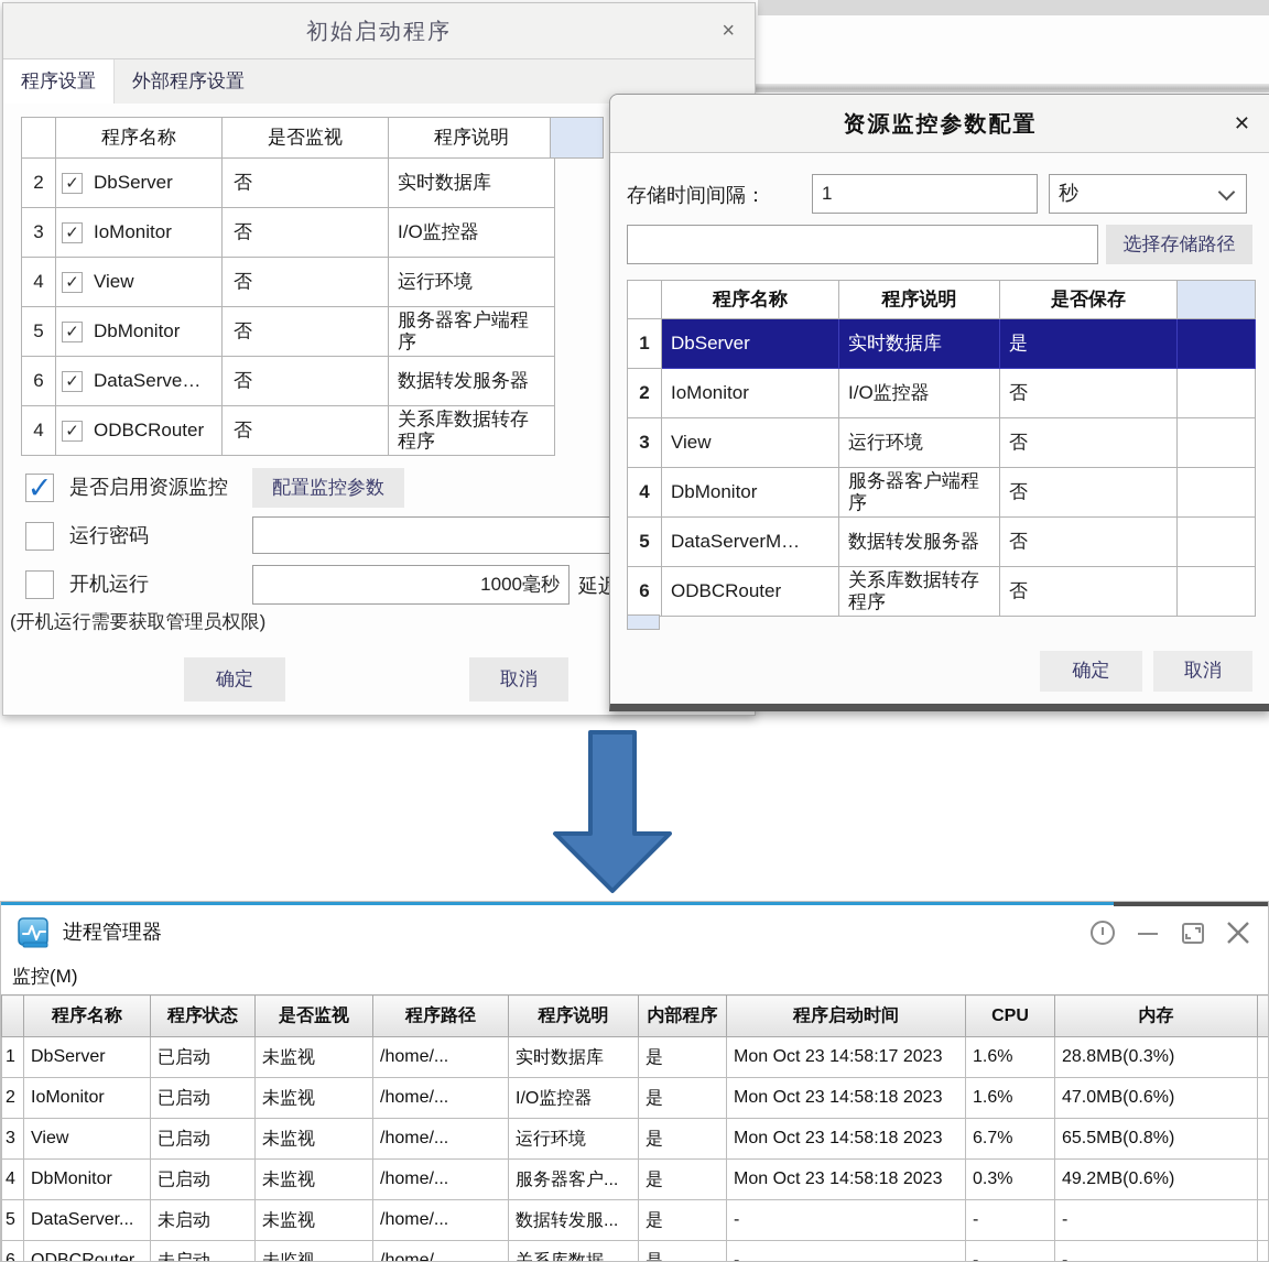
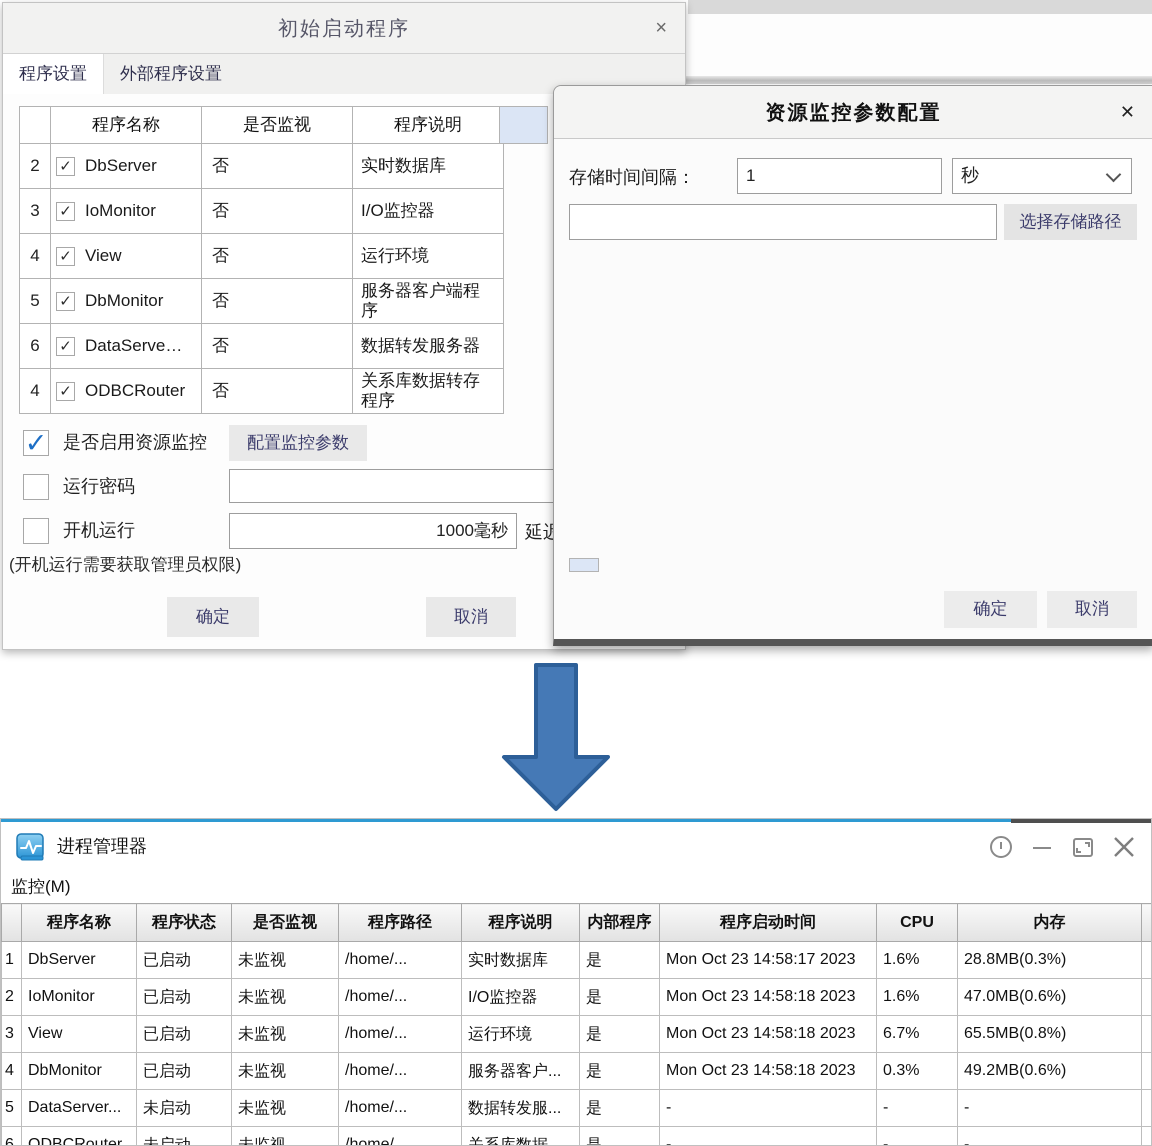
  初始启动程序
  ×
  程序设置
  外部程序设置
  	程序名称	是否监视	程序说明
  2	✓ DbServer	否	实时数据库
  3	✓ IoMonitor	否	I/O监控器
  4	✓ View	否	运行环境
  5	✓ DbMonitor	否	服务器客户端程序
  6	✓ DataServe…	否	数据转发服务器
  4	✓ ODBCRouter	否	关系库数据转存程序
  ✓
  是否启用资源监控
  配置监控参数
  运行密码
  开机运行
  1000毫秒
  延迟
  (开机运行需要获取管理员权限)
  确定
  取消
  资源监控参数配置
  ✕
  存储时间间隔：
  1
  秒
  选择存储路径
- 	程序名称	程序说明	是否保存
- 1	DbServer	实时数据库	是
- 2	IoMonitor	I/O监控器	否
- 3	View	运行环境	否
- 4	DbMonitor	服务器客户端程序	否
- 5	DataServerM…	数据转发服务器	否
- 6	ODBCRouter	关系库数据转存程序	否
  确定
  取消
  进程管理器
  监控(M)
  	程序名称	程序状态	是否监视	程序路径	程序说明	内部程序	程序启动时间	CPU	内存
  1	DbServer	已启动	未监视	/home/...	实时数据库	是	Mon Oct 23 14:58:17 2023	1.6%	28.8MB(0.3%)
  2	IoMonitor	已启动	未监视	/home/...	I/O监控器	是	Mon Oct 23 14:58:18 2023	1.6%	47.0MB(0.6%)
  3	View	已启动	未监视	/home/...	运行环境	是	Mon Oct 23 14:58:18 2023	6.7%	65.5MB(0.8%)
  4	DbMonitor	已启动	未监视	/home/...	服务器客户...	是	Mon Oct 23 14:58:18 2023	0.3%	49.2MB(0.6%)
  5	DataServer...	未启动	未监视	/home/...	数据转发服...	是	-	-	-
